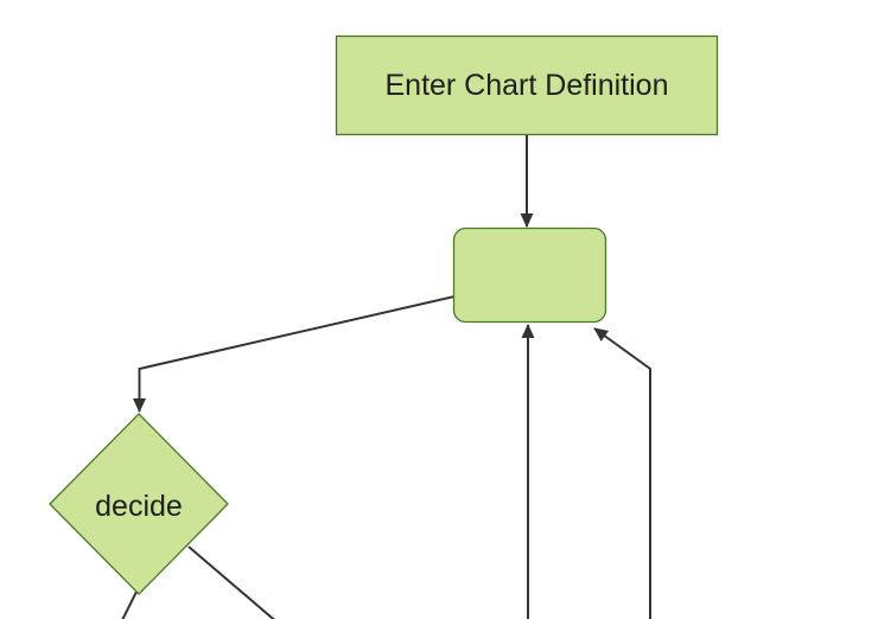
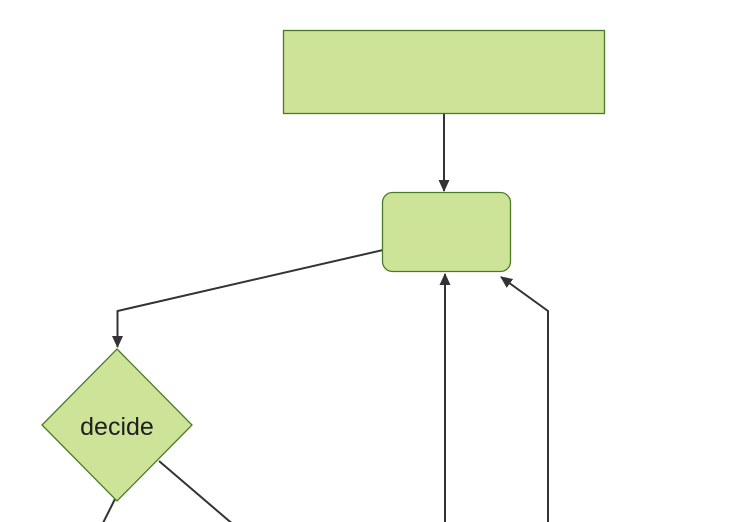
- Enter Chart Definition
  decide
